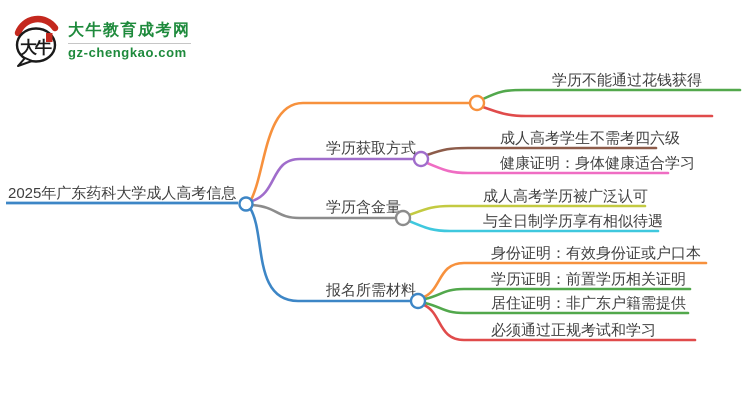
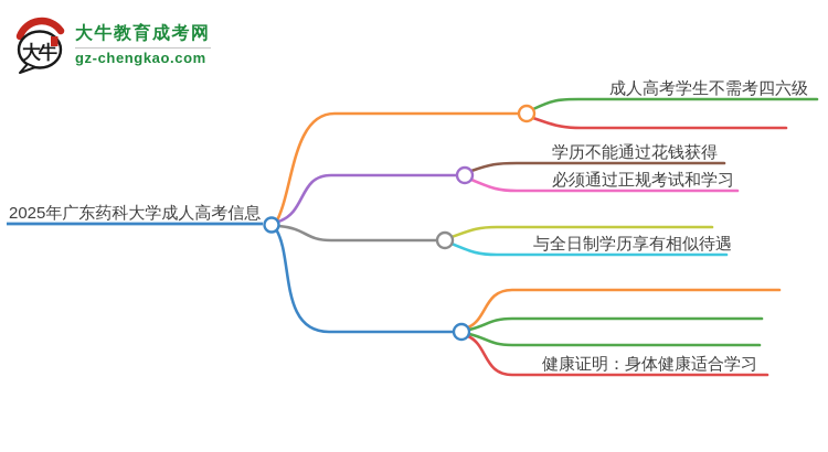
  大牛
  大牛教育成考网
  gz-chengkao.com
  2025年广东药科大学成人高考信息
- 学历不能通过花钱获得
+ 成人高考学生不需考四六级
- 学历获取方式
- 成人高考学生不需考四六级
+ 学历不能通过花钱获得
- 健康证明：身体健康适合学习
+ 必须通过正规考试和学习
- 学历含金量
- 成人高考学历被广泛认可
  与全日制学历享有相似待遇
- 报名所需材料
- 身份证明：有效身份证或户口本
- 学历证明：前置学历相关证明
- 居住证明：非广东户籍需提供
- 必须通过正规考试和学习
+ 健康证明：身体健康适合学习
